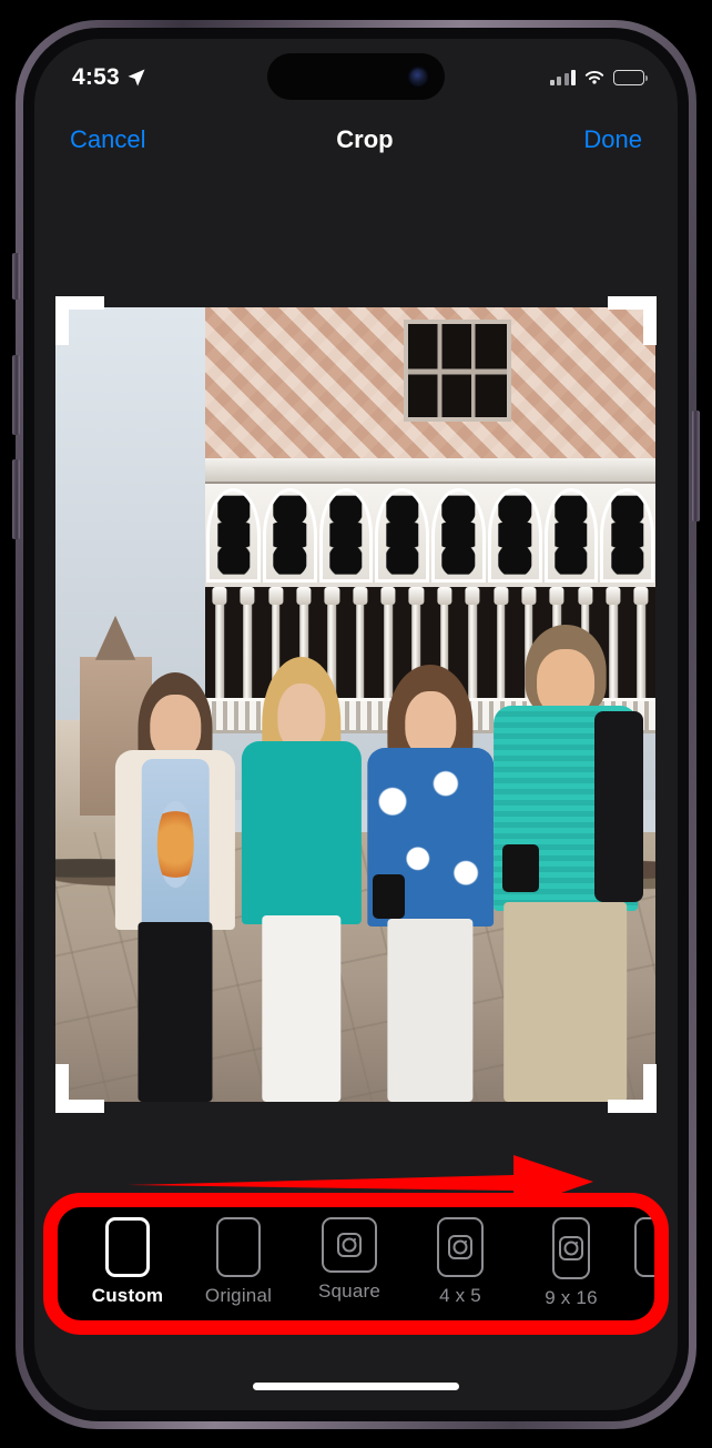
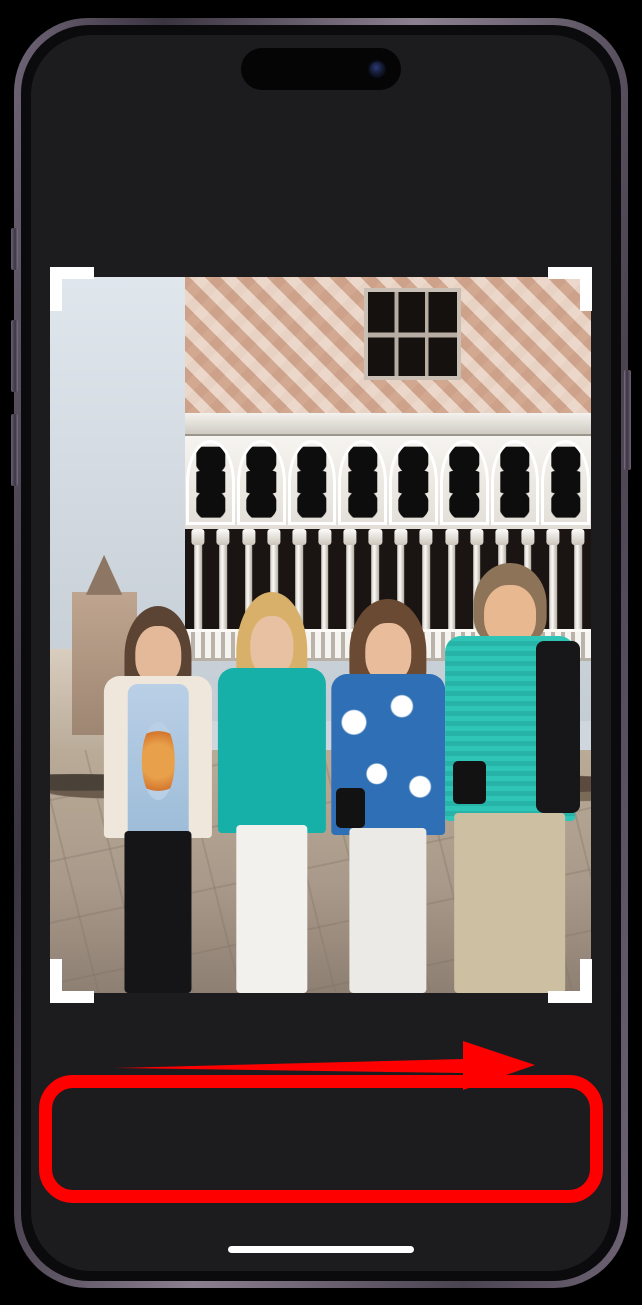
- 4:53
- Cancel
- Crop
- Done
- Custom
- Original
- Square
- 4 x 5
- 9 x 16
